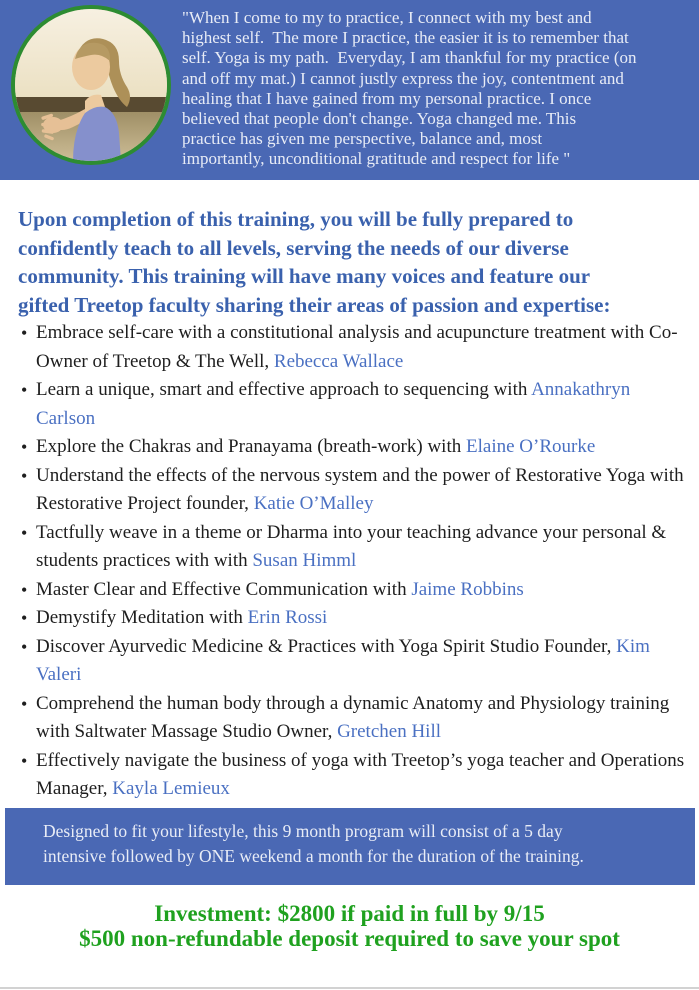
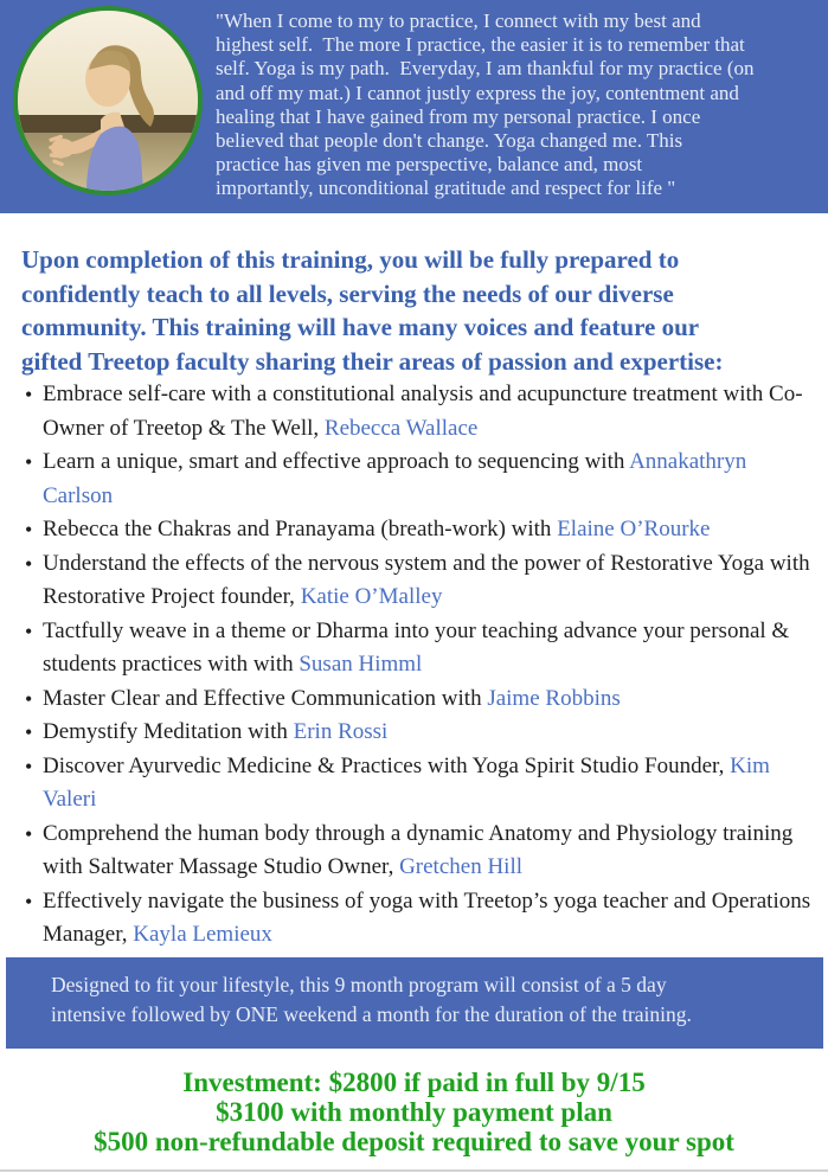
  "When I come to my to practice, I connect with my best and
  highest self. The more I practice, the easier it is to remember that
  self. Yoga is my path. Everyday, I am thankful for my practice (on
  and off my mat.) I cannot justly express the joy, contentment and
  healing that I have gained from my personal practice. I once
  believed that people don't change. Yoga changed me. This
  practice has given me perspective, balance and, most
  importantly, unconditional gratitude and respect for life "
  Upon completion of this training, you will be fully prepared to
  confidently teach to all levels, serving the needs of our diverse
  community. This training will have many voices and feature our
  gifted Treetop faculty sharing their areas of passion and expertise:
  Embrace self-care with a constitutional analysis and acupuncture treatment with Co-Owner of Treetop & The Well, Rebecca Wallace
  Learn a unique, smart and effective approach to sequencing with Annakathryn Carlson
- Explore the Chakras and Pranayama (breath-work) with Elaine O’Rourke
+ Rebecca the Chakras and Pranayama (breath-work) with Elaine O’Rourke
  Understand the effects of the nervous system and the power of Restorative Yoga with Restorative Project founder, Katie O’Malley
  Tactfully weave in a theme or Dharma into your teaching advance your personal & students practices with with Susan Himml
  Master Clear and Effective Communication with Jaime Robbins
  Demystify Meditation with Erin Rossi
  Discover Ayurvedic Medicine & Practices with Yoga Spirit Studio Founder, Kim Valeri
  Comprehend the human body through a dynamic Anatomy and Physiology training with Saltwater Massage Studio Owner, Gretchen Hill
  Effectively navigate the business of yoga with Treetop’s yoga teacher and Operations Manager, Kayla Lemieux
  Designed to fit your lifestyle, this 9 month program will consist of a 5 day
  intensive followed by ONE weekend a month for the duration of the training.
  Investment: $2800 if paid in full by 9/15
+ $3100 with monthly payment plan
  $500 non-refundable deposit required to save your spot
